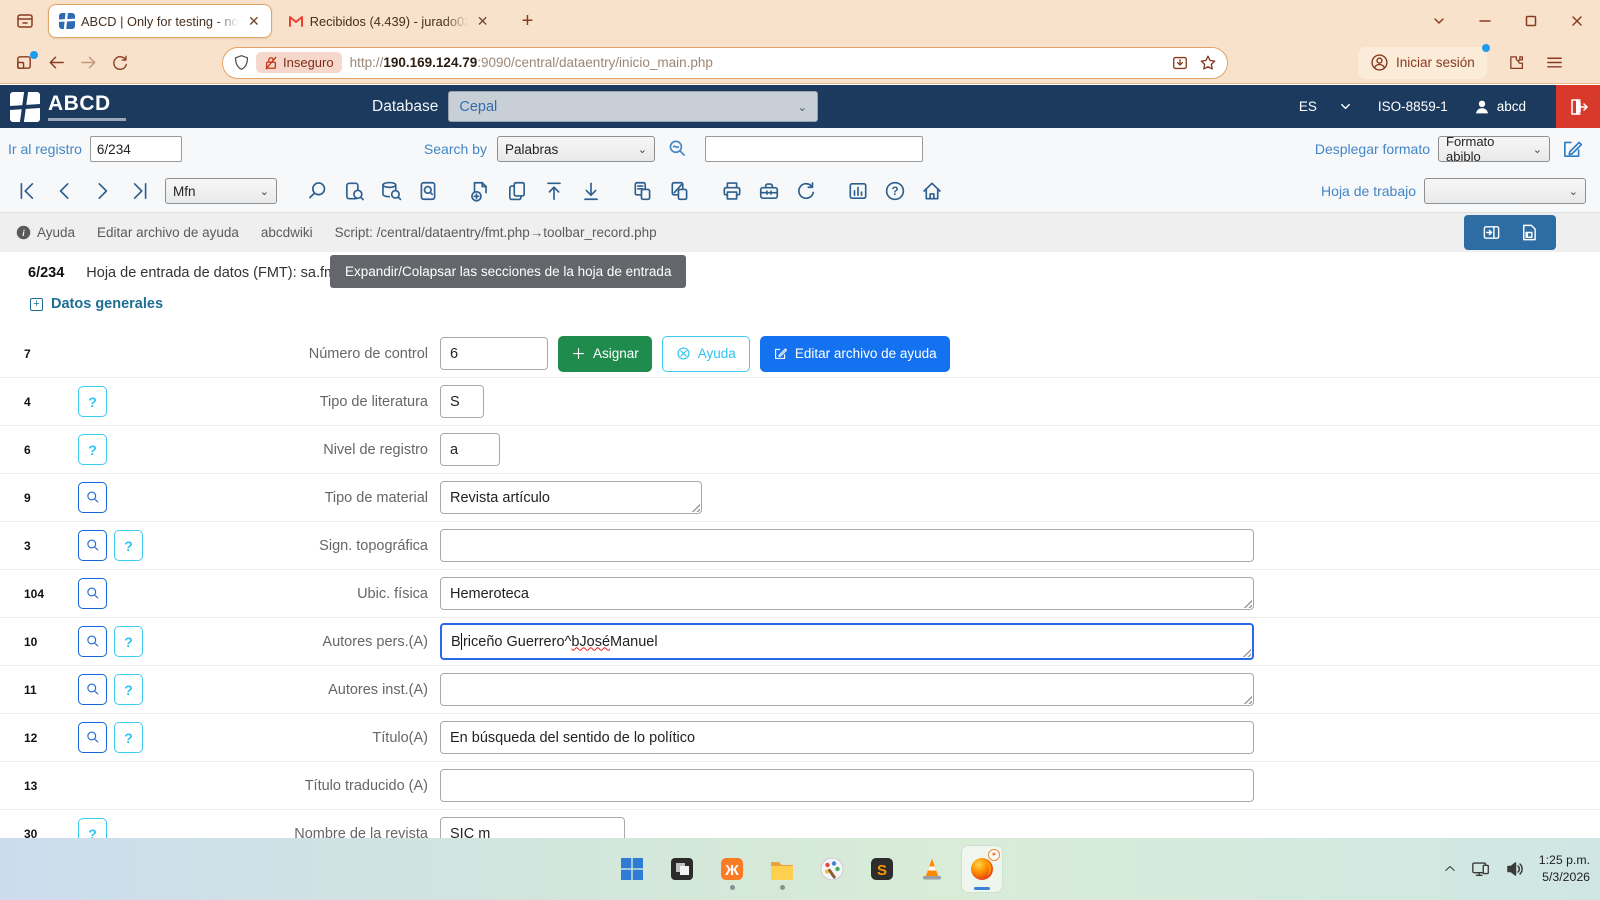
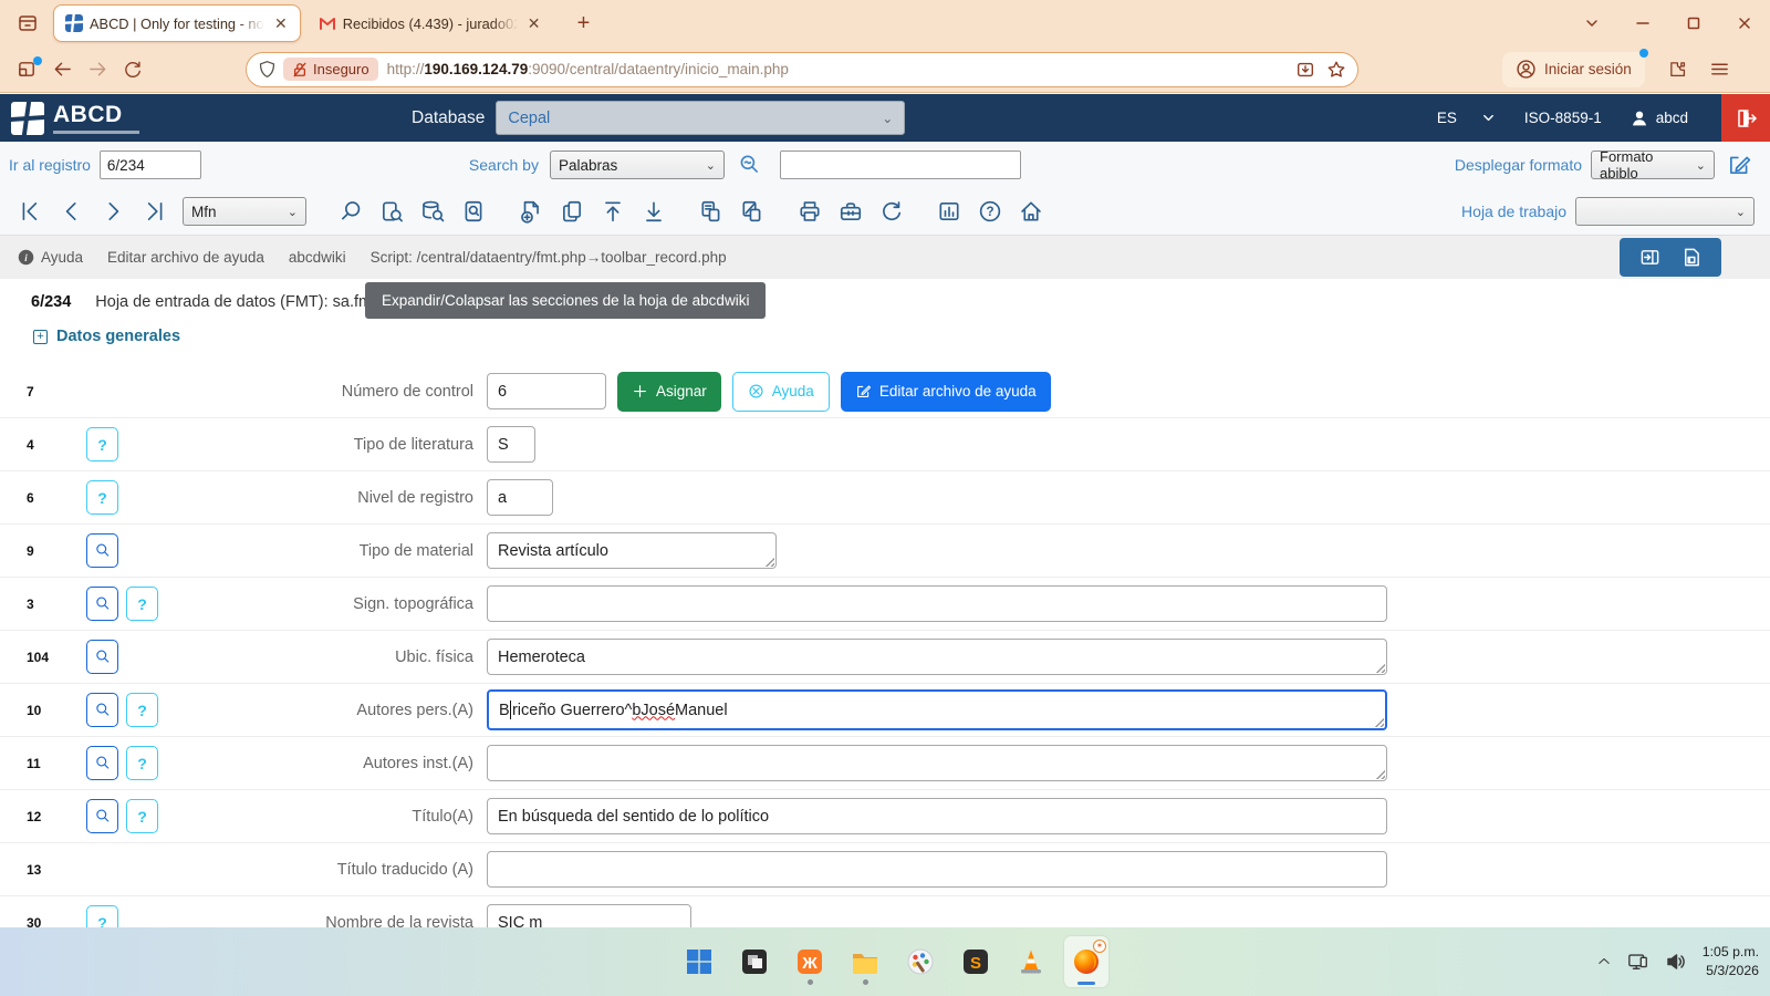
  ABCD | Only for testing - no
  ✕
  Recibidos (4.439) - jurado02
  ✕
  +
  Inseguro
  http://190.169.124.79:9090/central/dataentry/inicio_main.php
  Iniciar sesión
  ABCD
  Database
  Cepal
  ⌄
  ES
  ISO-8859-1
  abcd
  Ir al registro
  6/234
  Search by
  Palabras
  ⌄
  Desplegar formato
  Formato abiblo
  ⌄
  Mfn
  ⌄
  ?
  Hoja de trabajo
  ⌄
  i
  Ayuda
  Editar archivo de ayuda
  abcdwiki
  Script: /central/dataentry/fmt.php→toolbar_record.php
  6/234
  Hoja de entrada de datos (FMT): sa.f
- Expandir/Colapsar las secciones de la hoja de entrada
+ Expandir/Colapsar las secciones de la hoja de abcdwiki
  +
  Datos generales
  7
  Número de control
  6
  Asignar
  Ayuda
  Editar archivo de ayuda
  4
  ?
  Tipo de literatura
  S
  6
  ?
  Nivel de registro
  a
  9
  Tipo de material
  Revista artículo
  3
  ?
  Sign. topográfica
  104
  Ubic. física
  Hemeroteca
  10
  ?
  Autores pers.(A)
  B
  riceño Guerrero^
  bJosé
  Manuel
  11
  ?
  Autores inst.(A)
  12
  ?
  Título(A)
  En búsqueda del sentido de lo político
  13
  Título traducido (A)
  30
  ?
  Nombre de la revista
  SIC m
  Ж
  S
  ✶
- 1:25 p.m.
+ 1:05 p.m.
  5/3/2026
